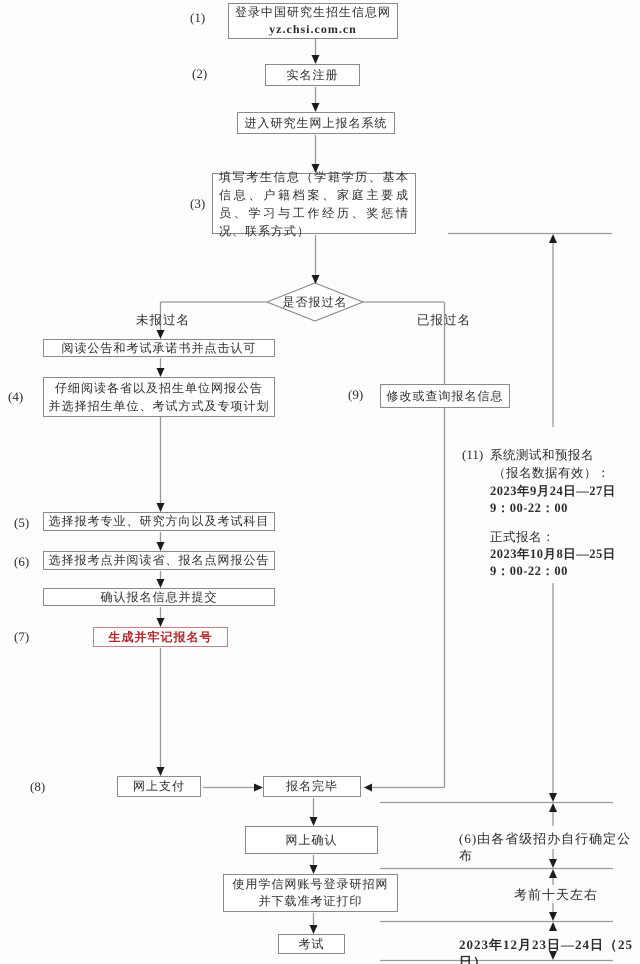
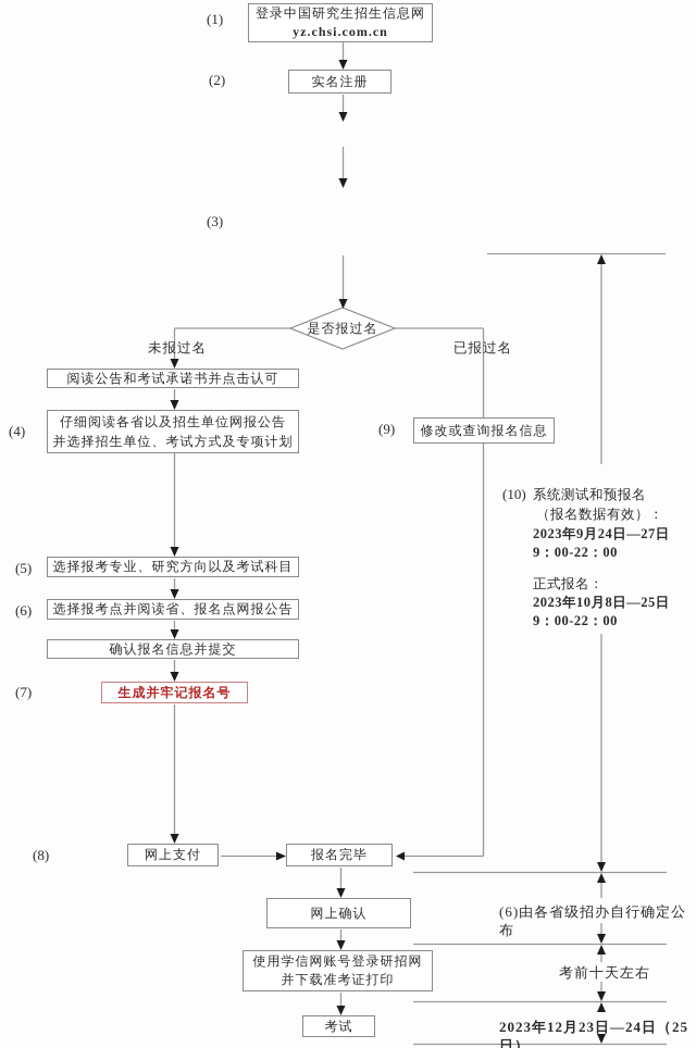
  (1)
  (2)
  (3)
  (4)
  (5)
  (6)
  (7)
  (8)
  (9)
  登录中国研究生招生信息网
  yz.chsi.com.cn
  实名注册
- 进入研究生网上报名系统
- 填写考生信息（学籍学历、基本信息、户籍档案、家庭主要成员、学习与工作经历、奖惩情况、联系方式）
  是否报过名
  未报过名
  已报过名
  阅读公告和考试承诺书并点击认可
  仔细阅读各省以及招生单位网报公告
  并选择招生单位、考试方式及专项计划
  修改或查询报名信息
  选择报考专业、研究方向以及考试科目
  选择报考点并阅读省、报名点网报公告
  确认报名信息并提交
  生成并牢记报名号
  网上支付
  报名完毕
  网上确认
  使用学信网账号登录研招网
  并下载准考证打印
  考试
- (11)
+ (10)
  系统测试和预报名
  （报名数据有效）：
  2023年9月24日—27日
  9：00-22：00
  正式报名：
  2023年10月8日—25日
  9：00-22：00
  (6)由各省级招办自行确定公布
  考前十天左右
  2023年12月23日—24日（25日）
